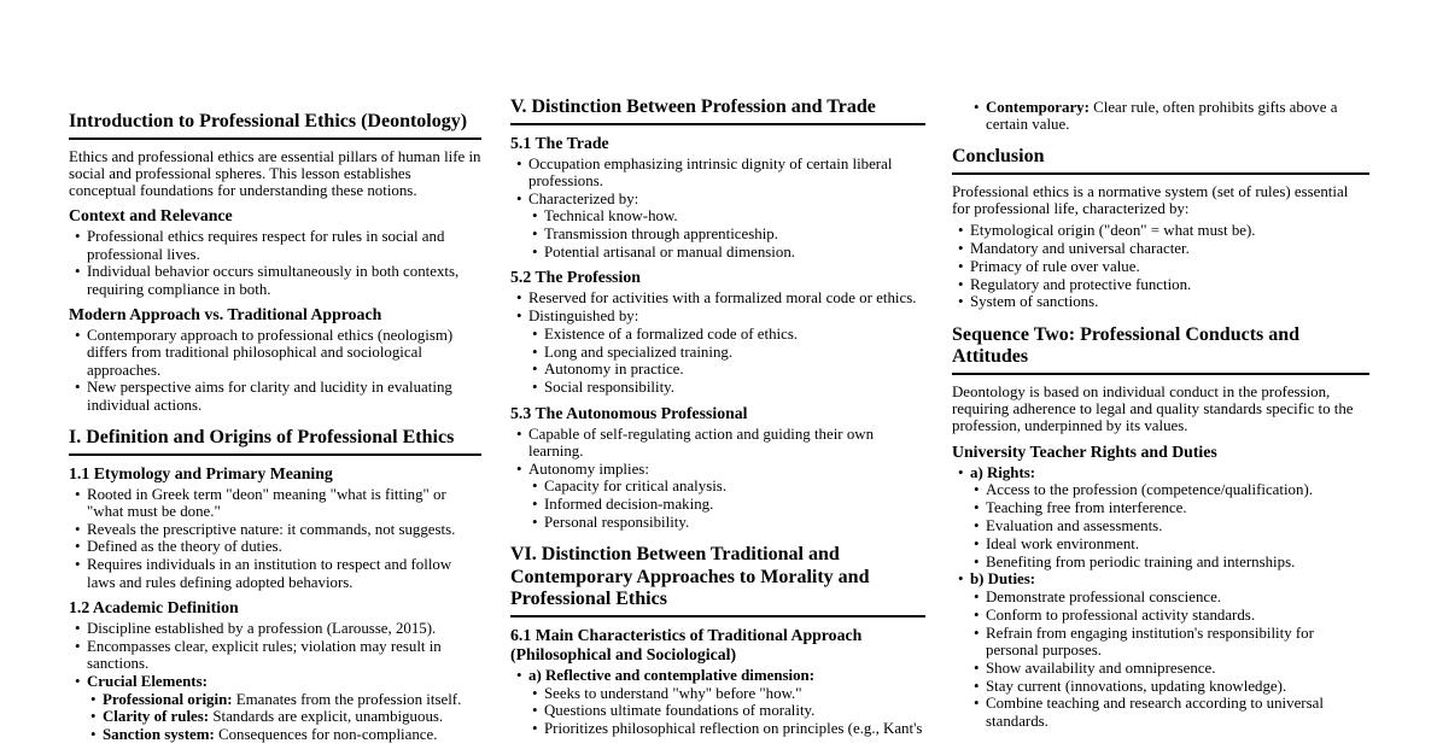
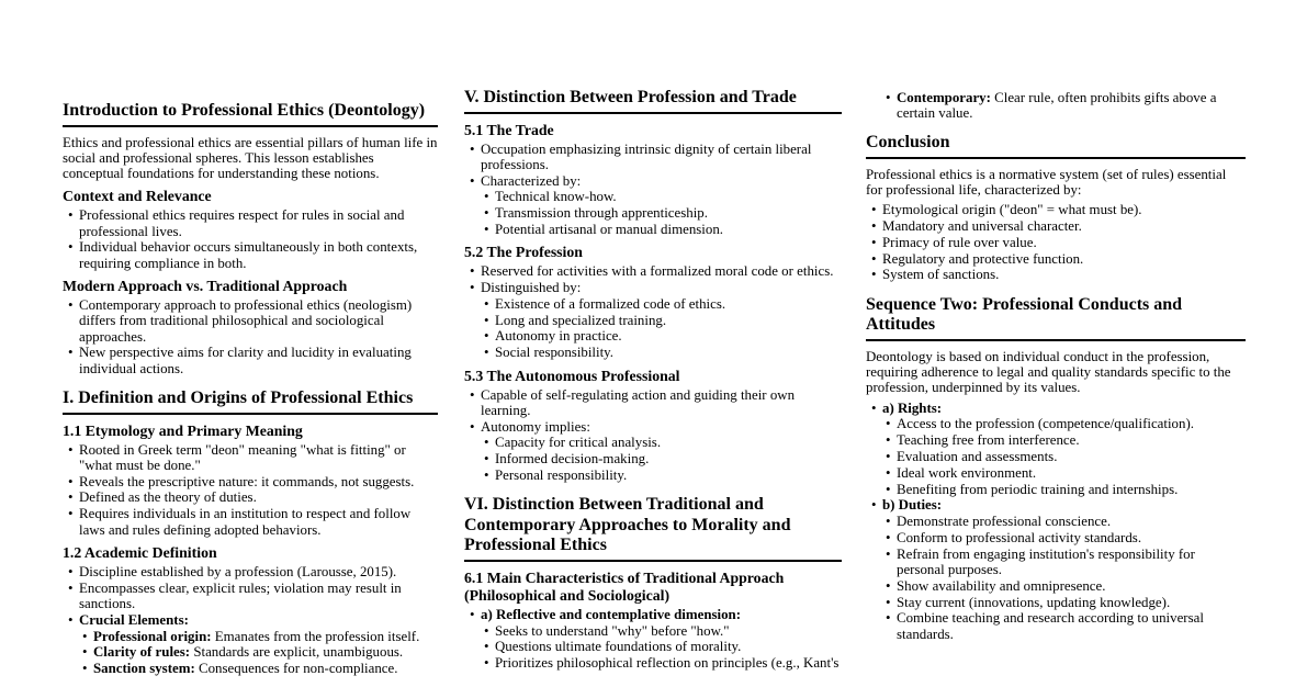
  Introduction to Professional Ethics (Deontology)
  Ethics and professional ethics are essential pillars of human life in social and professional spheres. This lesson establishes conceptual foundations for understanding these notions.
  Context and Relevance
  •
  Professional ethics requires respect for rules in social and professional lives.
  •
  Individual behavior occurs simultaneously in both contexts, requiring compliance in both.
  Modern Approach vs. Traditional Approach
  •
  Contemporary approach to professional ethics (neologism) differs from traditional philosophical and sociological approaches.
  •
  New perspective aims for clarity and lucidity in evaluating individual actions.
  I. Definition and Origins of Professional Ethics
  1.1 Etymology and Primary Meaning
  •
  Rooted in Greek term "deon" meaning "what is fitting" or "what must be done."
  •
  Reveals the prescriptive nature: it commands, not suggests.
  •
  Defined as the theory of duties.
  •
  Requires individuals in an institution to respect and follow laws and rules defining adopted behaviors.
  1.2 Academic Definition
  •
  Discipline established by a profession (Larousse, 2015).
  •
  Encompasses clear, explicit rules; violation may result in sanctions.
  •
  Crucial Elements:
  •
  Professional origin: Emanates from the profession itself.
  •
  Clarity of rules: Standards are explicit, unambiguous.
  •
  Sanction system: Consequences for non-compliance.
  V. Distinction Between Profession and Trade
  5.1 The Trade
  •
  Occupation emphasizing intrinsic dignity of certain liberal professions.
  •
  Characterized by:
  •
  Technical know-how.
  •
  Transmission through apprenticeship.
  •
  Potential artisanal or manual dimension.
  5.2 The Profession
  •
  Reserved for activities with a formalized moral code or ethics.
  •
  Distinguished by:
  •
  Existence of a formalized code of ethics.
  •
  Long and specialized training.
  •
  Autonomy in practice.
  •
  Social responsibility.
  5.3 The Autonomous Professional
  •
  Capable of self-regulating action and guiding their own learning.
  •
  Autonomy implies:
  •
  Capacity for critical analysis.
  •
  Informed decision-making.
  •
  Personal responsibility.
  VI. Distinction Between Traditional and Contemporary Approaches to Morality and Professional Ethics
  6.1 Main Characteristics of Traditional Approach (Philosophical and Sociological)
  •
  a) Reflective and contemplative dimension:
  •
  Seeks to understand "why" before "how."
  •
  Questions ultimate foundations of morality.
  •
  Prioritizes philosophical reflection on principles (e.g., Kant's
  •
  Contemporary: Clear rule, often prohibits gifts above a certain value.
  Conclusion
  Professional ethics is a normative system (set of rules) essential for professional life, characterized by:
  •
  Etymological origin ("deon" = what must be).
  •
  Mandatory and universal character.
  •
  Primacy of rule over value.
  •
  Regulatory and protective function.
  •
  System of sanctions.
  Sequence Two: Professional Conducts and Attitudes
  Deontology is based on individual conduct in the profession, requiring adherence to legal and quality standards specific to the profession, underpinned by its values.
- University Teacher Rights and Duties
  •
  a) Rights:
  •
  Access to the profession (competence/qualification).
  •
  Teaching free from interference.
  •
  Evaluation and assessments.
  •
  Ideal work environment.
  •
  Benefiting from periodic training and internships.
  •
  b) Duties:
  •
  Demonstrate professional conscience.
  •
  Conform to professional activity standards.
  •
  Refrain from engaging institution's responsibility for personal purposes.
  •
  Show availability and omnipresence.
  •
  Stay current (innovations, updating knowledge).
  •
  Combine teaching and research according to universal standards.
